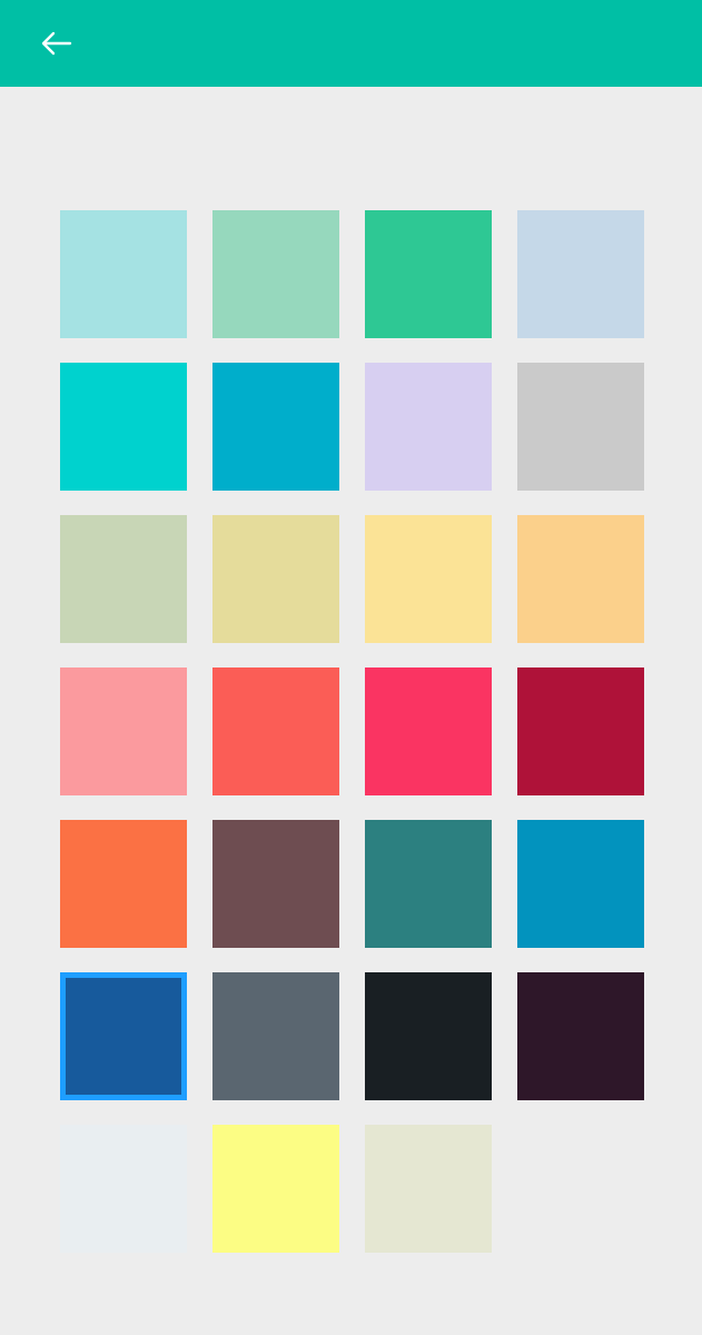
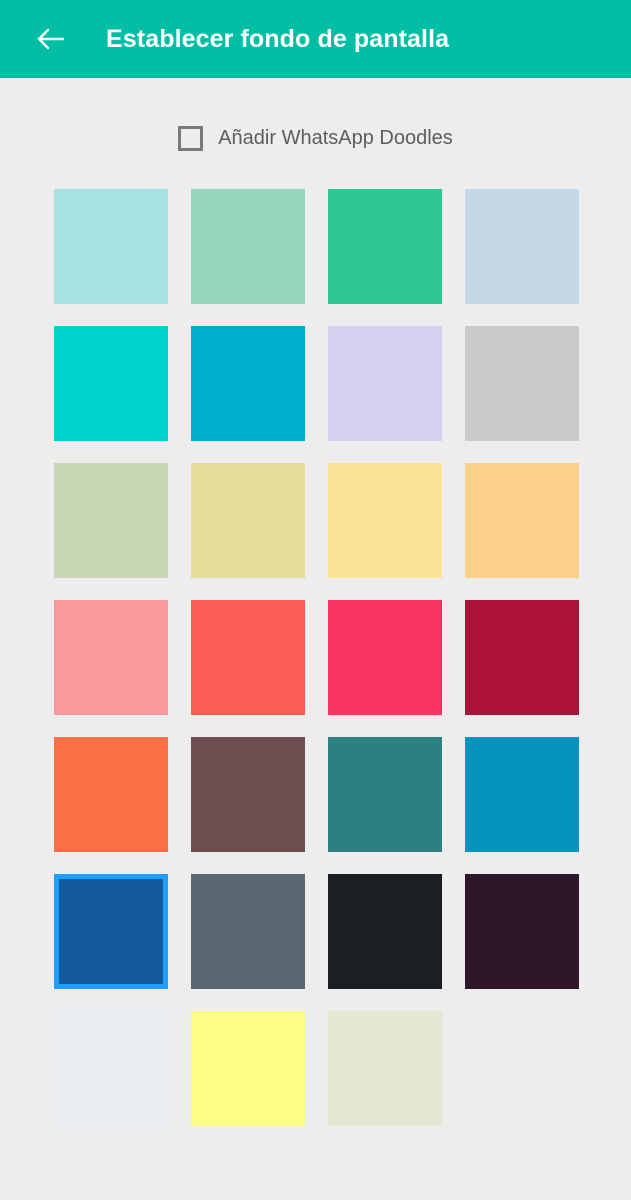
+ Establecer fondo de pantalla
+ Añadir WhatsApp Doodles
